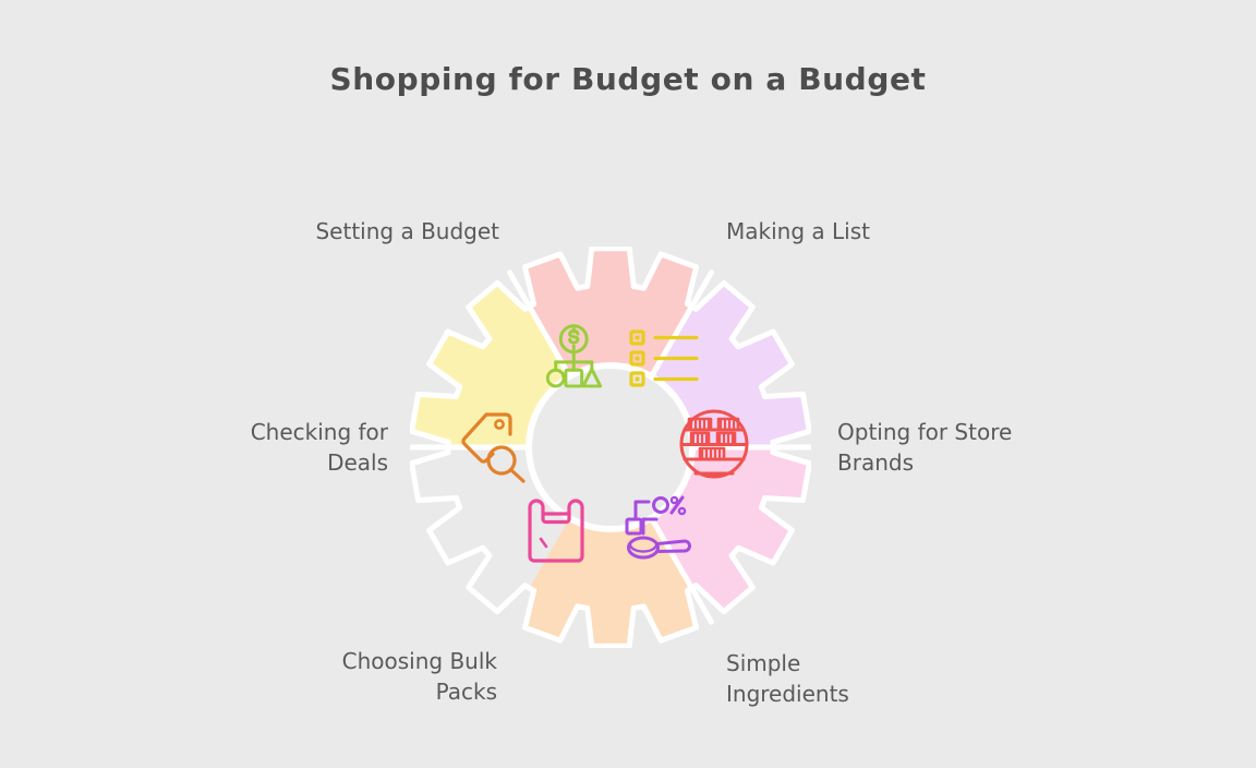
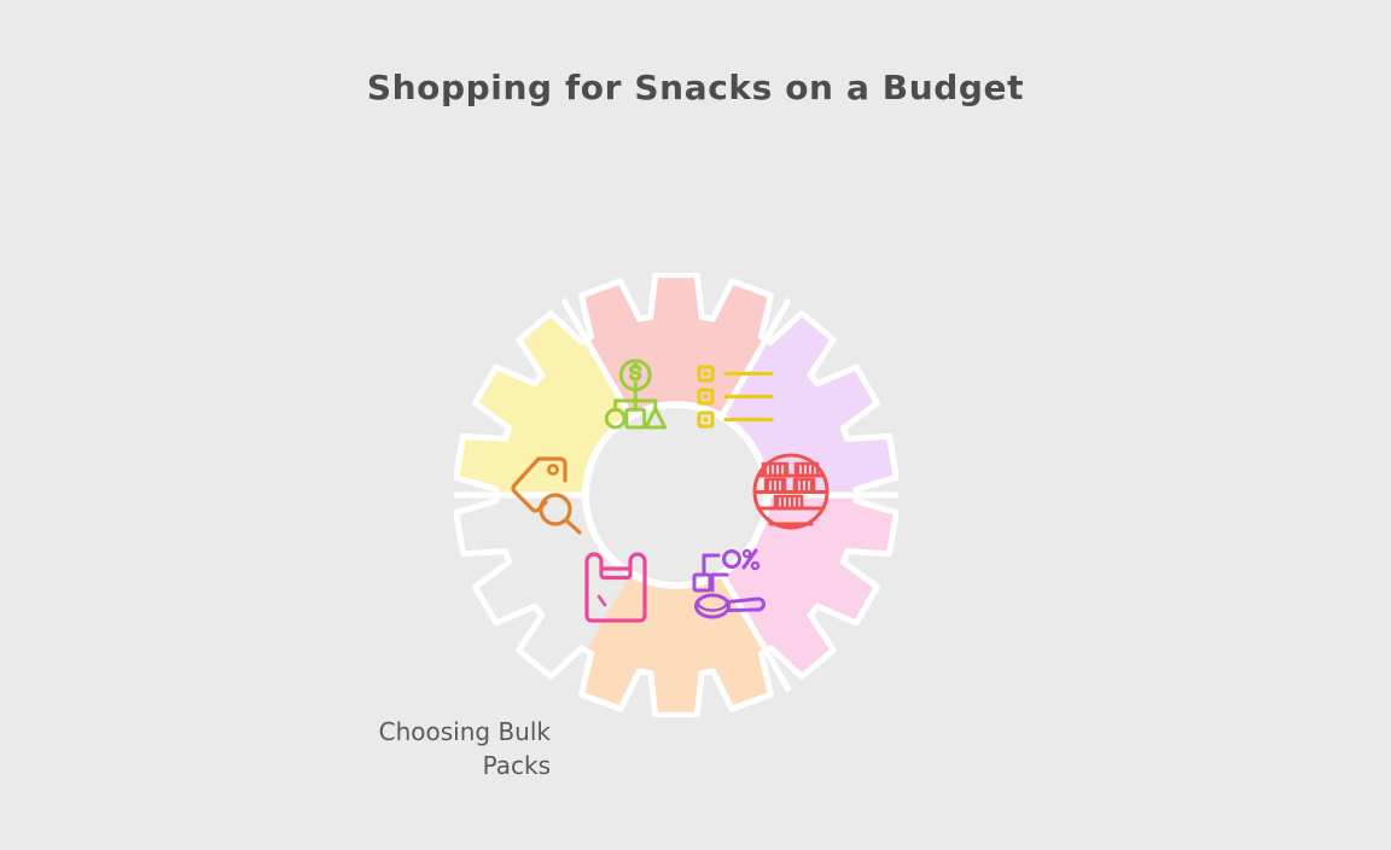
- Shopping for Budget on a Budget
+ Shopping for Snacks on a Budget
- Setting a Budget
- Making a List
- Opting for Store
- Brands
- Simple
- Ingredients
  Choosing Bulk
  Packs
- Checking for
- Deals
